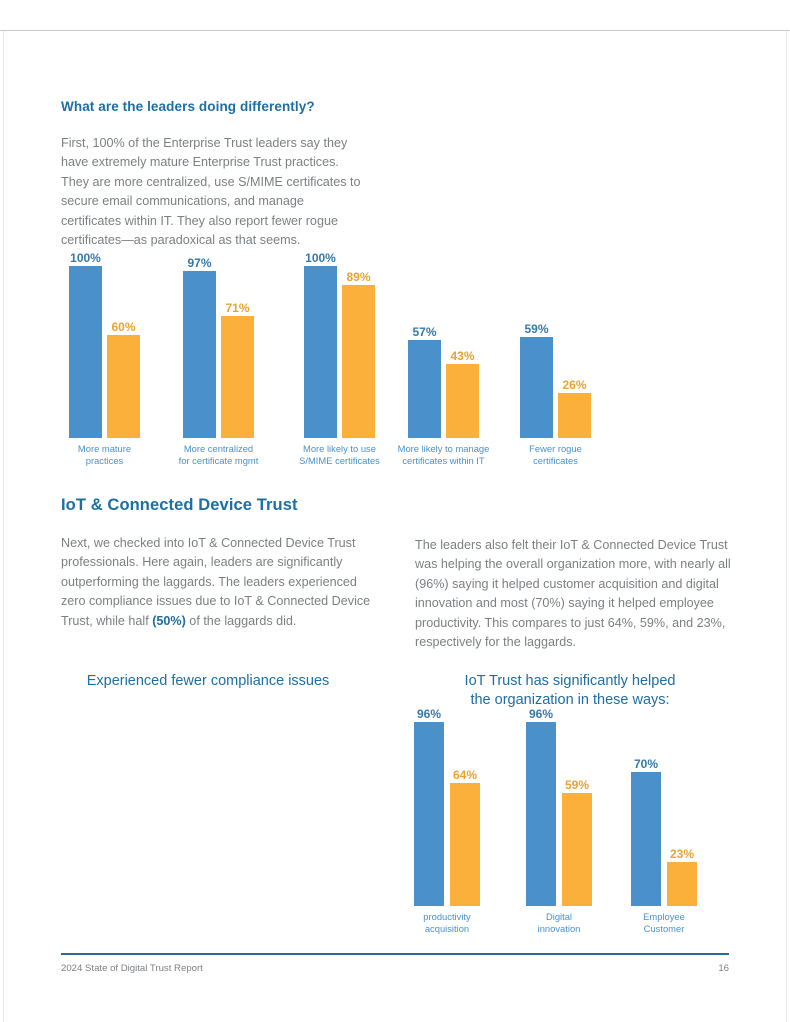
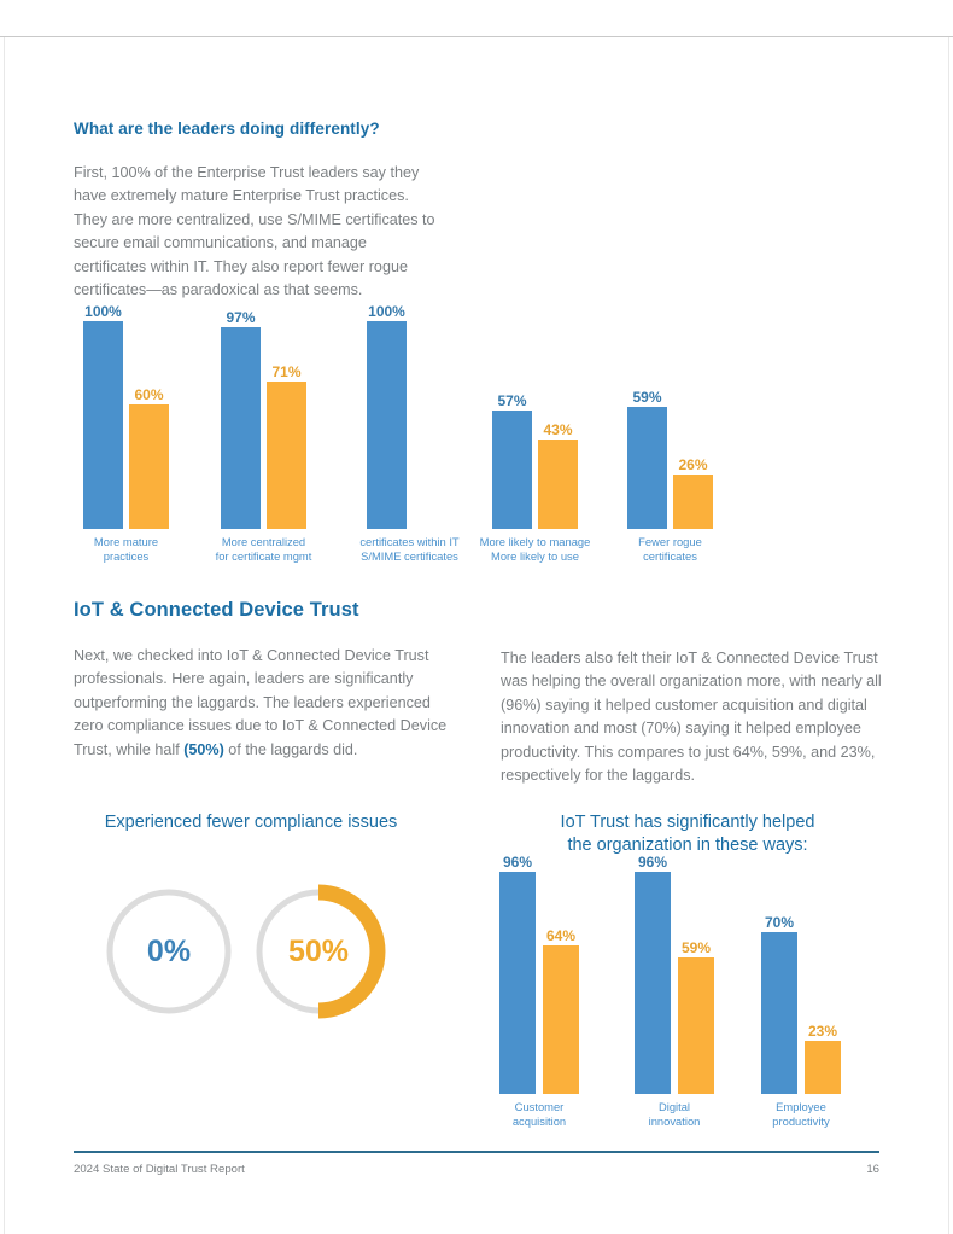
  What are the leaders doing differently?
  First, 100% of the Enterprise Trust leaders say they have extremely mature Enterprise Trust practices. They are more centralized, use S/MIME certificates to secure email communications, and manage certificates within IT. They also report fewer rogue certificates—as paradoxical as that seems.
  100%
  60%
  More mature
  practices
  97%
  71%
  More centralized
  for certificate mgmt
  100%
- 89%
- More likely to use
+ certificates within IT
  S/MIME certificates
  57%
  43%
  More likely to manage
- certificates within IT
+ More likely to use
  59%
  26%
  Fewer rogue
  certificates
  IoT & Connected Device Trust
  Next, we checked into IoT & Connected Device Trust professionals. Here again, leaders are significantly outperforming the laggards. The leaders experienced zero compliance issues due to IoT & Connected Device Trust, while half (50%) of the laggards did.
  The leaders also felt their IoT & Connected Device Trust was helping the overall organization more, with nearly all (96%) saying it helped customer acquisition and digital innovation and most (70%) saying it helped employee productivity. This compares to just 64%, 59%, and 23%, respectively for the laggards.
  Experienced fewer compliance issues
+ 0%
+ 50%
  IoT Trust has significantly helped
  the organization in these ways:
  96%
  64%
- productivity
+ Customer
  acquisition
  96%
  59%
  Digital
  innovation
  70%
  23%
  Employee
- Customer
+ productivity
  2024 State of Digital Trust Report
  16
